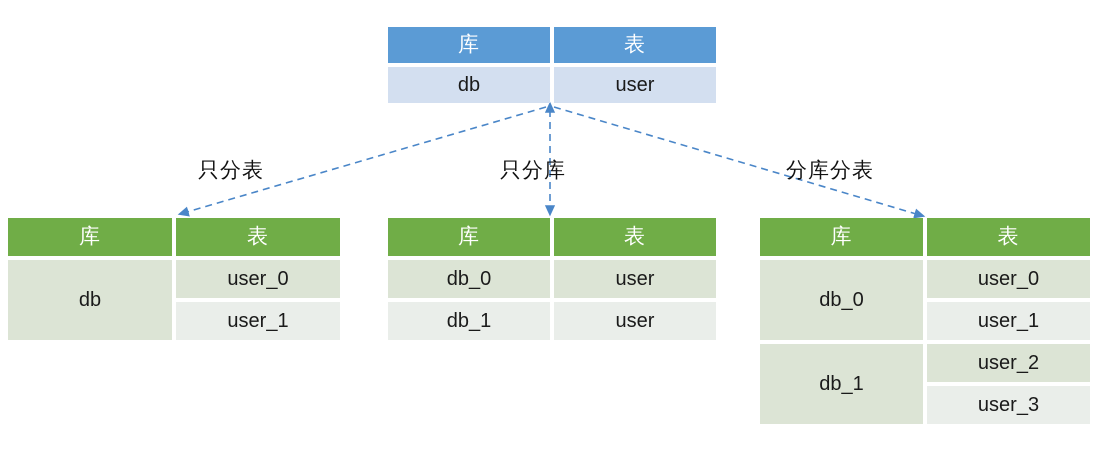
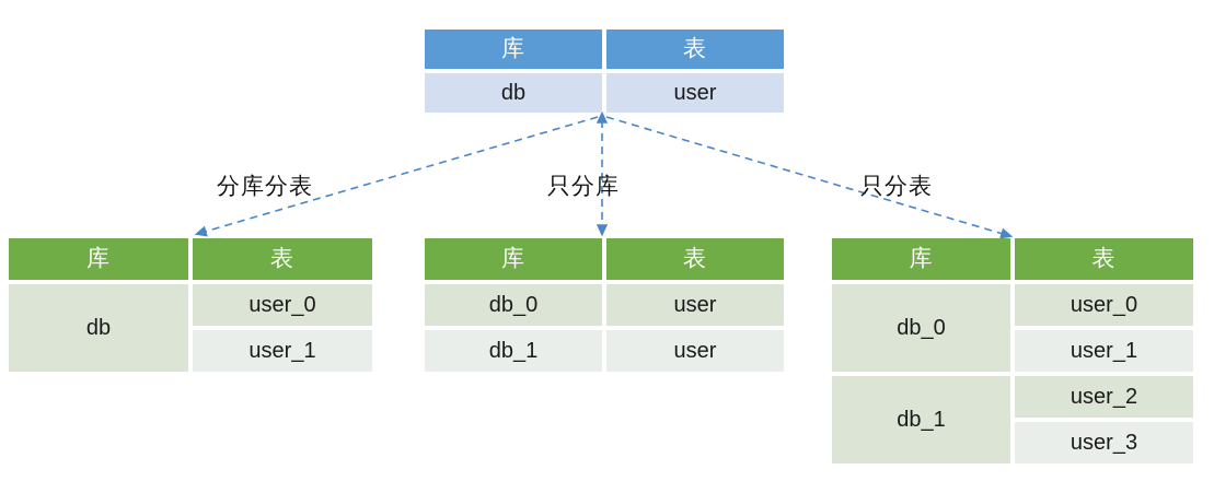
  库
  表
  db
  user
- 只分表
+ 分库分表
  只分库
- 分库分表
+ 只分表
  库
  表
  db
  user_0
  user_1
  库
  表
  db_0
  user
  db_1
  user
  库
  表
  db_0
  user_0
  user_1
  db_1
  user_2
  user_3
